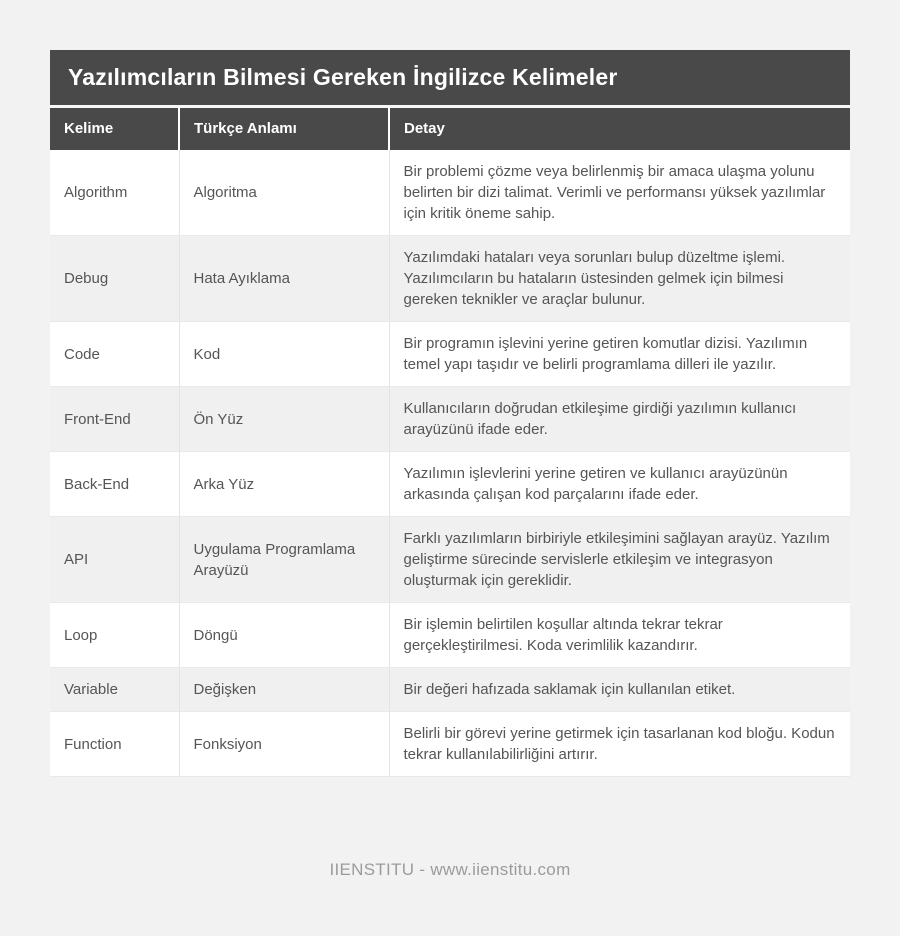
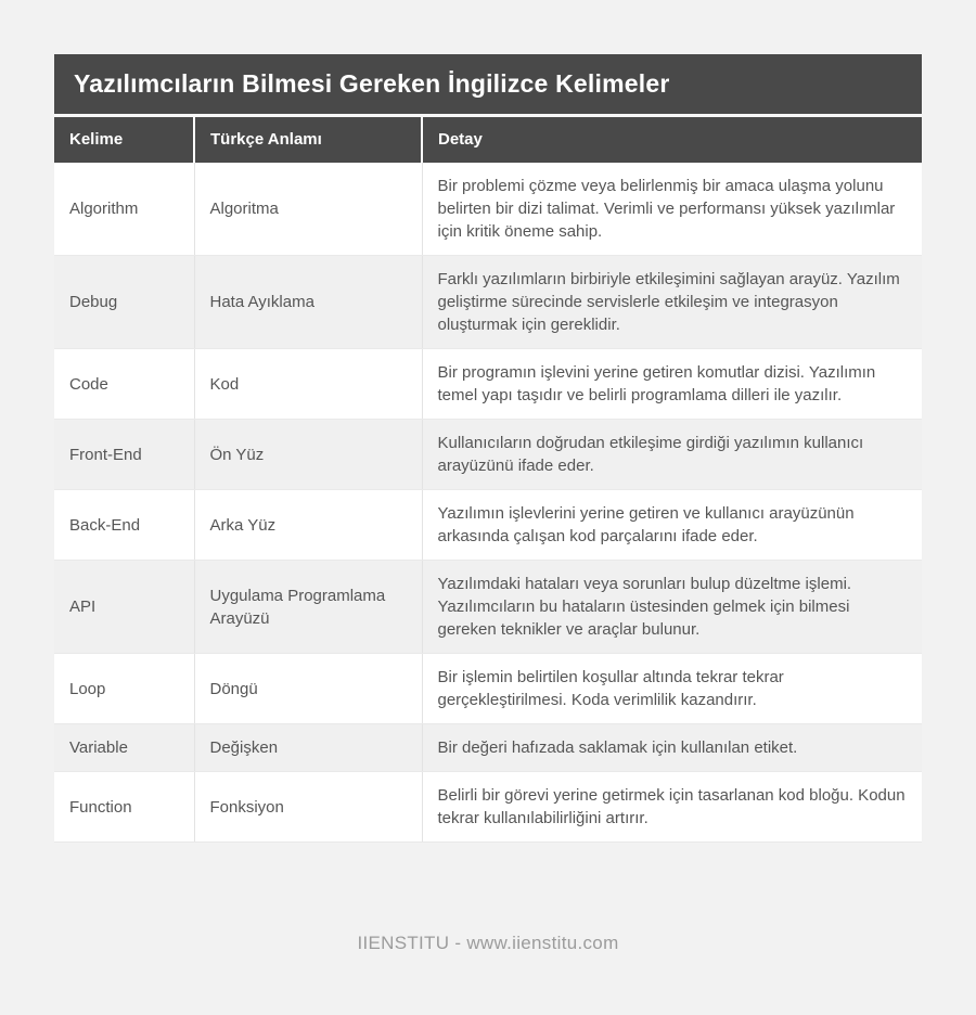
  Yazılımcıların Bilmesi Gereken İngilizce Kelimeler
  Kelime	Türkçe Anlamı	Detay
  Algorithm	Algoritma	Bir problemi çözme veya belirlenmiş bir amaca ulaşma yolunu belirten bir dizi talimat. Verimli ve performansı yüksek yazılımlar için kritik öneme sahip.
- Debug	Hata Ayıklama	Yazılımdaki hataları veya sorunları bulup düzeltme işlemi. Yazılımcıların bu hataların üstesinden gelmek için bilmesi gereken teknikler ve araçlar bulunur.
+ Debug	Hata Ayıklama	Farklı yazılımların birbiriyle etkileşimini sağlayan arayüz. Yazılım geliştirme sürecinde servislerle etkileşim ve integrasyon oluşturmak için gereklidir.
  Code	Kod	Bir programın işlevini yerine getiren komutlar dizisi. Yazılımın temel yapı taşıdır ve belirli programlama dilleri ile yazılır.
  Front-End	Ön Yüz	Kullanıcıların doğrudan etkileşime girdiği yazılımın kullanıcı arayüzünü ifade eder.
  Back-End	Arka Yüz	Yazılımın işlevlerini yerine getiren ve kullanıcı arayüzünün arkasında çalışan kod parçalarını ifade eder.
- API	Uygulama Programlama Arayüzü	Farklı yazılımların birbiriyle etkileşimini sağlayan arayüz. Yazılım geliştirme sürecinde servislerle etkileşim ve integrasyon oluşturmak için gereklidir.
+ API	Uygulama Programlama Arayüzü	Yazılımdaki hataları veya sorunları bulup düzeltme işlemi. Yazılımcıların bu hataların üstesinden gelmek için bilmesi gereken teknikler ve araçlar bulunur.
  Loop	Döngü	Bir işlemin belirtilen koşullar altında tekrar tekrar gerçekleştirilmesi. Koda verimlilik kazandırır.
  Variable	Değişken	Bir değeri hafızada saklamak için kullanılan etiket.
  Function	Fonksiyon	Belirli bir görevi yerine getirmek için tasarlanan kod bloğu. Kodun tekrar kullanılabilirliğini artırır.
  IIENSTITU - www.iienstitu.com
